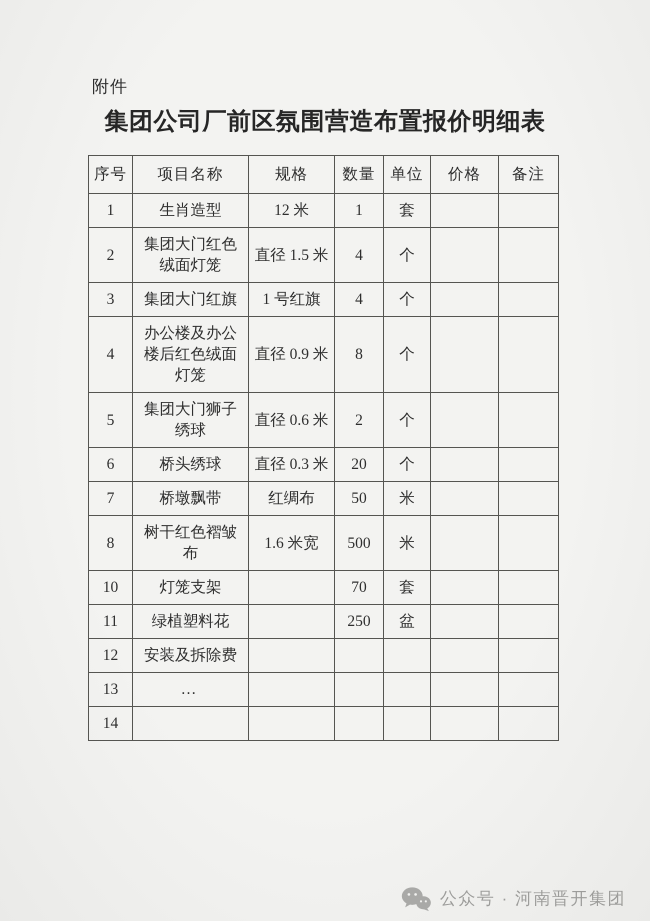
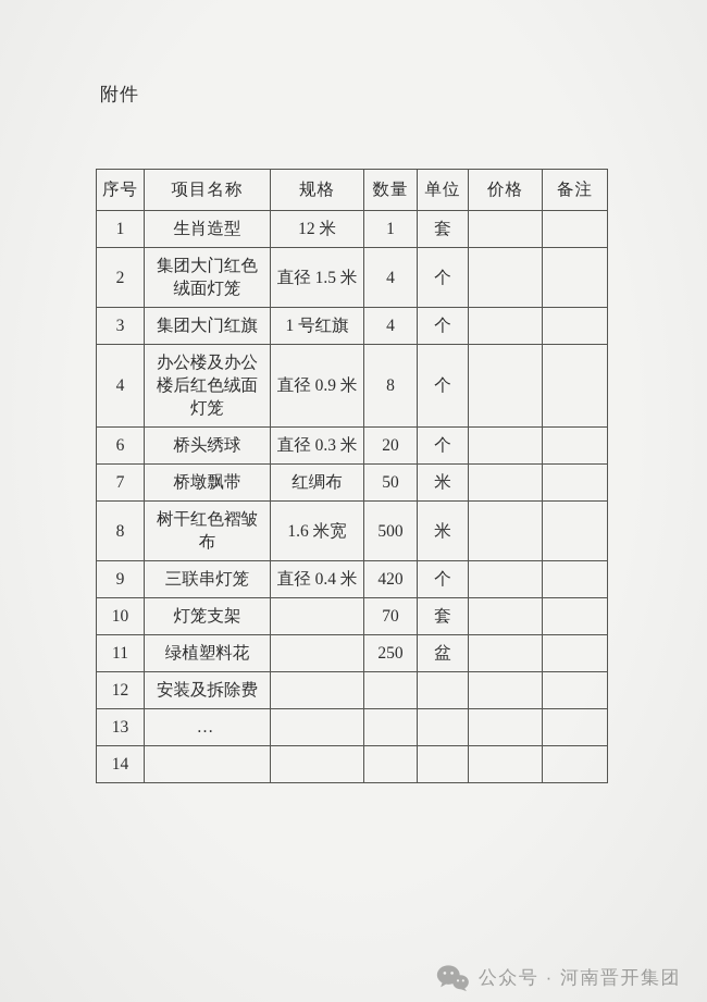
  附件
- 集团公司厂前区氛围营造布置报价明细表
  序号	项目名称	规格	数量	单位	价格	备注
  1	生肖造型	12 米	1	套
  2	集团大门红色绒面灯笼	直径 1.5 米	4	个
  3	集团大门红旗	1 号红旗	4	个
  4	办公楼及办公楼后红色绒面灯笼	直径 0.9 米	8	个
- 5	集团大门狮子绣球	直径 0.6 米	2	个
  6	桥头绣球	直径 0.3 米	20	个
  7	桥墩飘带	红绸布	50	米
  8	树干红色褶皱布	1.6 米宽	500	米
+ 9	三联串灯笼	直径 0.4 米	420	个
  10	灯笼支架		70	套
  11	绿植塑料花		250	盆
  12	安装及拆除费
  13	…
  14
  公众号 · 河南晋开集团
